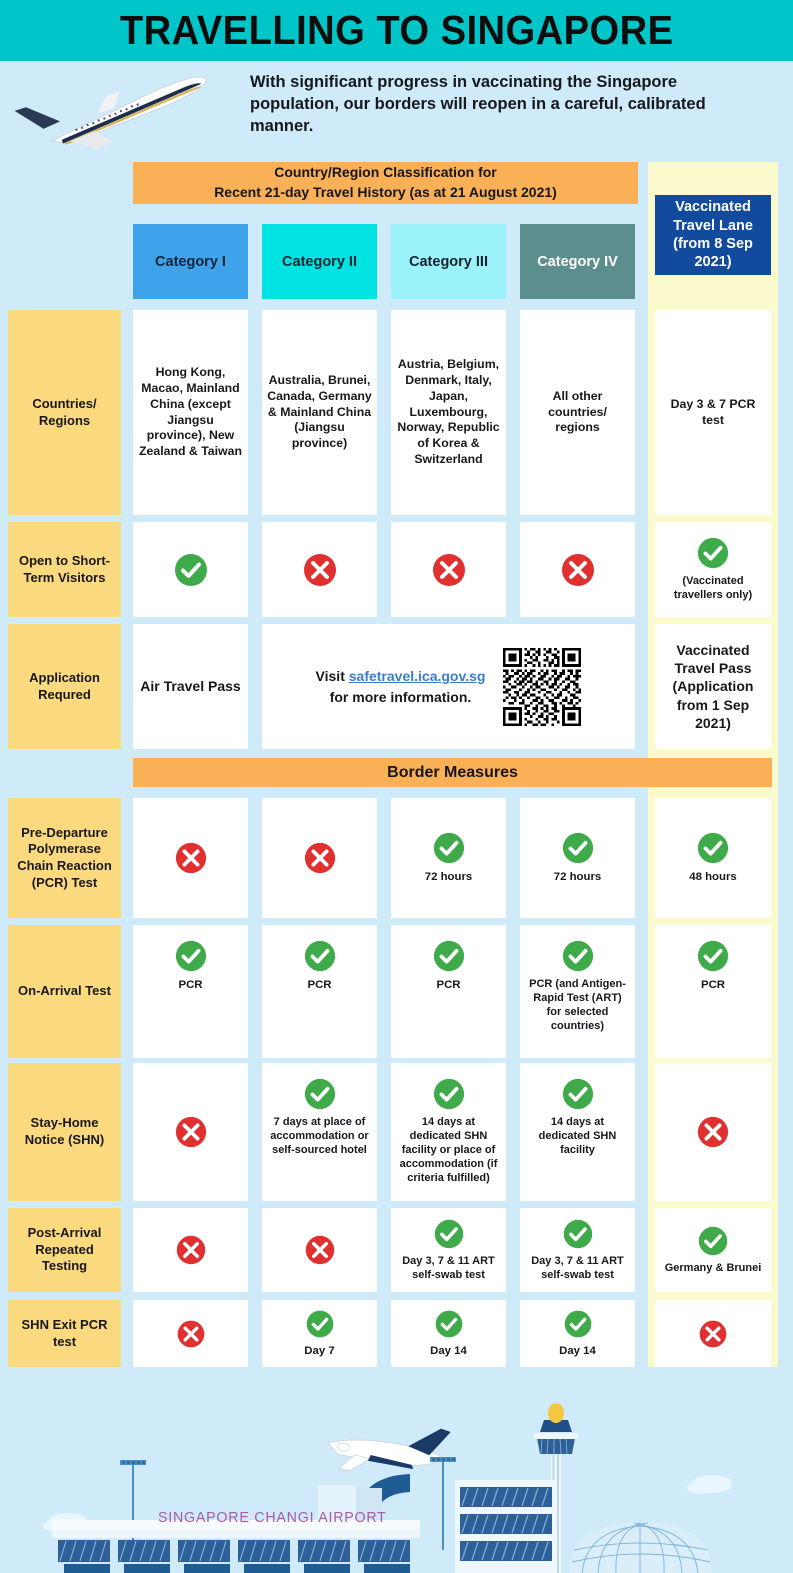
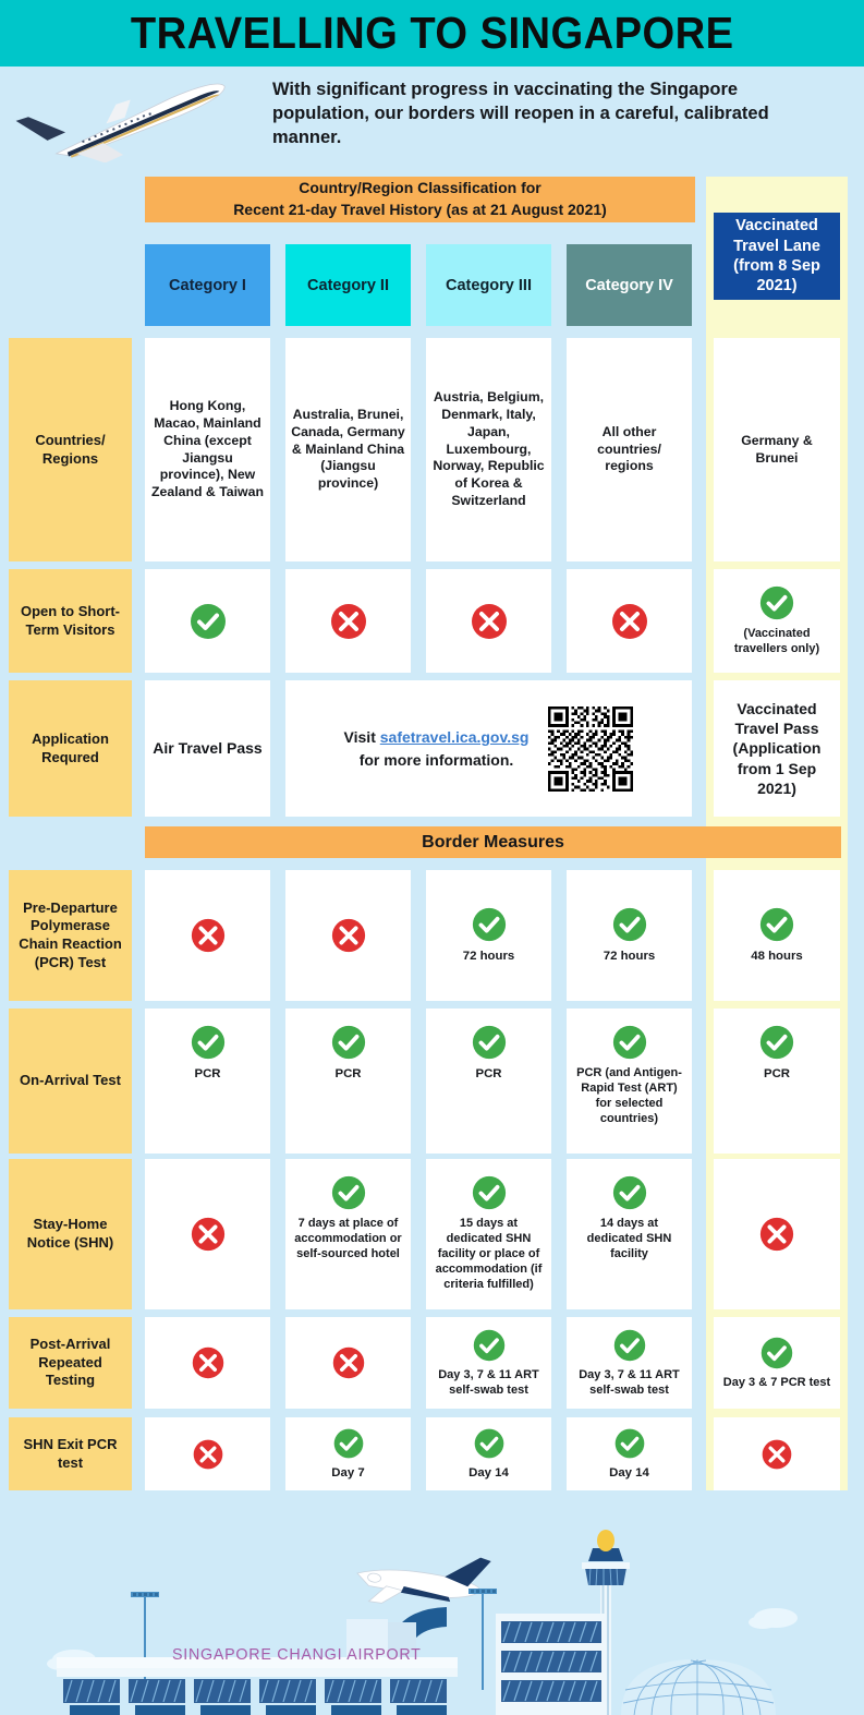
  TRAVELLING TO SINGAPORE
  With significant progress in vaccinating the Singapore population, our borders will reopen in a careful, calibrated manner.
  Country/Region Classification for
  Recent 21-day Travel History (as at 21 August 2021)
  Vaccinated Travel Lane (from 8 Sep 2021)
  Category I
  Category II
  Category III
  Category IV
  Countries/ Regions
  Hong Kong, Macao, Mainland China (except Jiangsu province), New Zealand & Taiwan
  Australia, Brunei, Canada, Germany & Mainland China (Jiangsu province)
  Austria, Belgium, Denmark, Italy, Japan, Luxembourg, Norway, Republic of Korea & Switzerland
  All other countries/ regions
- Day 3 & 7 PCR test
+ Germany & Brunei
  Open to Short-Term Visitors
  (Vaccinated travellers only)
  Application Requred
  Air Travel Pass
  Visit safetravel.ica.gov.sg
  for more information.
  Vaccinated Travel Pass (Application from 1 Sep 2021)
  Border Measures
  Pre-Departure Polymerase Chain Reaction (PCR) Test
  72 hours
  72 hours
  48 hours
  On-Arrival Test
  PCR
  PCR
  PCR
  PCR (and Antigen-Rapid Test (ART) for selected countries)
  PCR
  Stay-Home Notice (SHN)
  7 days at place of accommodation or self-sourced hotel
- 14 days at dedicated SHN facility or place of accommodation (if criteria fulfilled)
+ 15 days at dedicated SHN facility or place of accommodation (if criteria fulfilled)
  14 days at dedicated SHN facility
  Post-Arrival Repeated Testing
  Day 3, 7 & 11 ART self-swab test
  Day 3, 7 & 11 ART self-swab test
- Germany & Brunei
+ Day 3 & 7 PCR test
  SHN Exit PCR test
  Day 7
  Day 14
  Day 14
  SINGAPORE CHANGI AIRPORT
